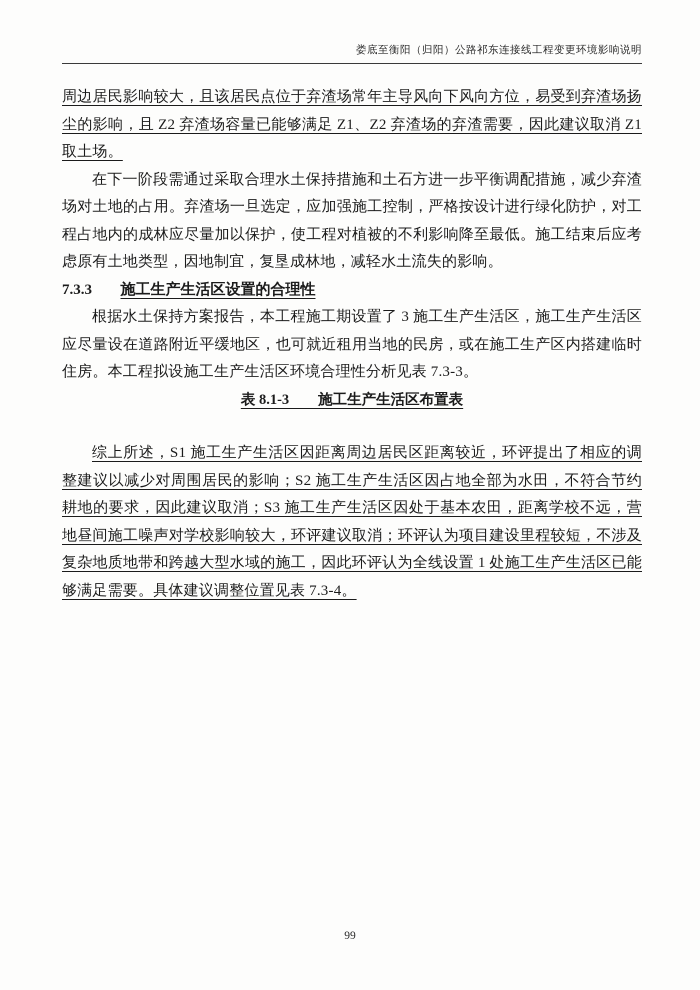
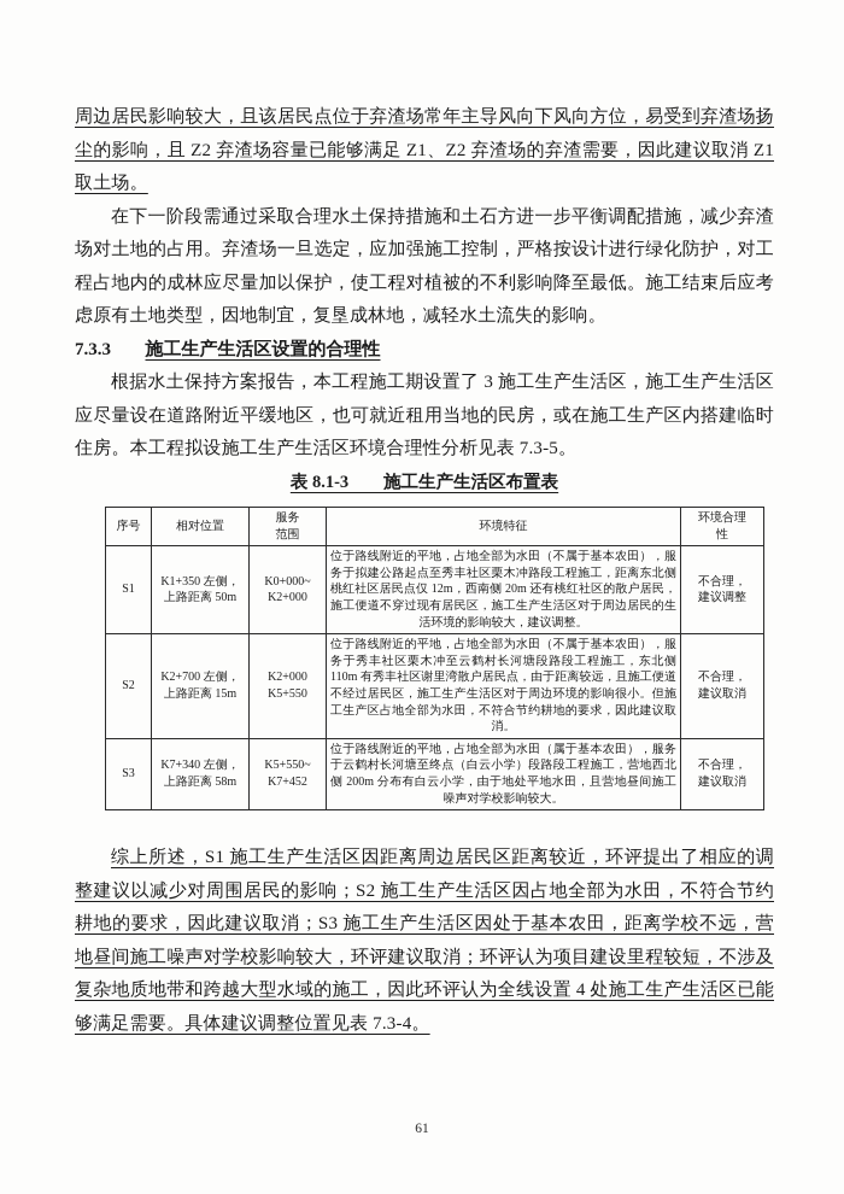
- 娄底至衡阳（归阳）公路祁东连接线工程变更环境影响说明
  周边居民影响较大，且该居民点位于弃渣场常年主导风向下风向方位，易受到弃渣场扬尘的影响，且 Z2 弃渣场容量已能够满足 Z1、Z2 弃渣场的弃渣需要，因此建议取消 Z1 取土场。
  在下一阶段需通过采取合理水土保持措施和土石方进一步平衡调配措施，减少弃渣场对土地的占用。弃渣场一旦选定，应加强施工控制，严格按设计进行绿化防护，对工程占地内的成林应尽量加以保护，使工程对植被的不利影响降至最低。施工结束后应考虑原有土地类型，因地制宜，复垦成林地，减轻水土流失的影响。
  7.3.3 施工生产生活区设置的合理性
- 根据水土保持方案报告，本工程施工期设置了 3 施工生产生活区，施工生产生活区应尽量设在道路附近平缓地区，也可就近租用当地的民房，或在施工生产区内搭建临时住房。本工程拟设施工生产生活区环境合理性分析见表 7.3-3。
+ 根据水土保持方案报告，本工程施工期设置了 3 施工生产生活区，施工生产生活区应尽量设在道路附近平缓地区，也可就近租用当地的民房，或在施工生产区内搭建临时住房。本工程拟设施工生产生活区环境合理性分析见表 7.3-5。
  表 8.1-3 施工生产生活区布置表
+ 序号	相对位置	服务 范围	环境特征	环境合理 性
+ S1	K1+350 左侧， 上路距离 50m	K0+000~ K2+000	位于路线附近的平地，占地全部为水田（不属于基本农田），服务于拟建公路起点至秀丰社区栗木冲路段工程施工，距离东北侧桃红社区居民点仅 12m，西南侧 20m 还有桃红社区的散户居民，施工便道不穿过现有居民区，施工生产生活区对于周边居民的生活环境的影响较大，建议调整。	不合理， 建议调整
+ S2	K2+700 左侧， 上路距离 15m	K2+000 K5+550	位于路线附近的平地，占地全部为水田（不属于基本农田），服务于秀丰社区栗木冲至云鹤村长河塘段路段工程施工，东北侧 110m 有秀丰社区谢里湾散户居民点，由于距离较远，且施工便道不经过居民区，施工生产生活区对于周边环境的影响很小。但施工生产区占地全部为水田，不符合节约耕地的要求，因此建议取消。	不合理， 建议取消
+ S3	K7+340 左侧， 上路距离 58m	K5+550~ K7+452	位于路线附近的平地，占地全部为水田（属于基本农田），服务于云鹤村长河塘至终点（白云小学）段路段工程施工，营地西北侧 200m 分布有白云小学，由于地处平地水田，且营地昼间施工噪声对学校影响较大。	不合理， 建议取消
- 综上所述，S1 施工生产生活区因距离周边居民区距离较近，环评提出了相应的调整建议以减少对周围居民的影响；S2 施工生产生活区因占地全部为水田，不符合节约耕地的要求，因此建议取消；S3 施工生产生活区因处于基本农田，距离学校不远，营地昼间施工噪声对学校影响较大，环评建议取消；环评认为项目建设里程较短，不涉及复杂地质地带和跨越大型水域的施工，因此环评认为全线设置 1 处施工生产生活区已能够满足需要。具体建议调整位置见表 7.3-4。
+ 综上所述，S1 施工生产生活区因距离周边居民区距离较近，环评提出了相应的调整建议以减少对周围居民的影响；S2 施工生产生活区因占地全部为水田，不符合节约耕地的要求，因此建议取消；S3 施工生产生活区因处于基本农田，距离学校不远，营地昼间施工噪声对学校影响较大，环评建议取消；环评认为项目建设里程较短，不涉及复杂地质地带和跨越大型水域的施工，因此环评认为全线设置 4 处施工生产生活区已能够满足需要。具体建议调整位置见表 7.3-4。
- 99
+ 61
